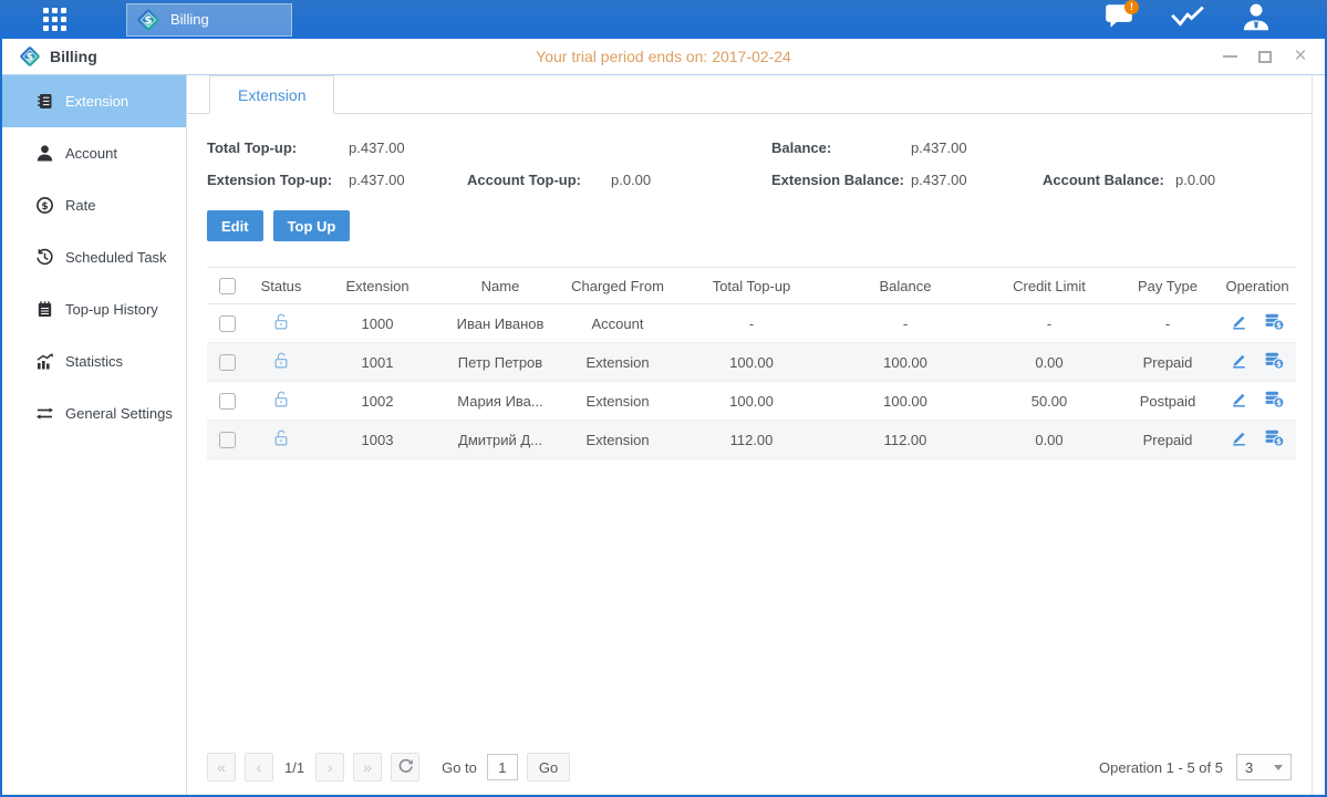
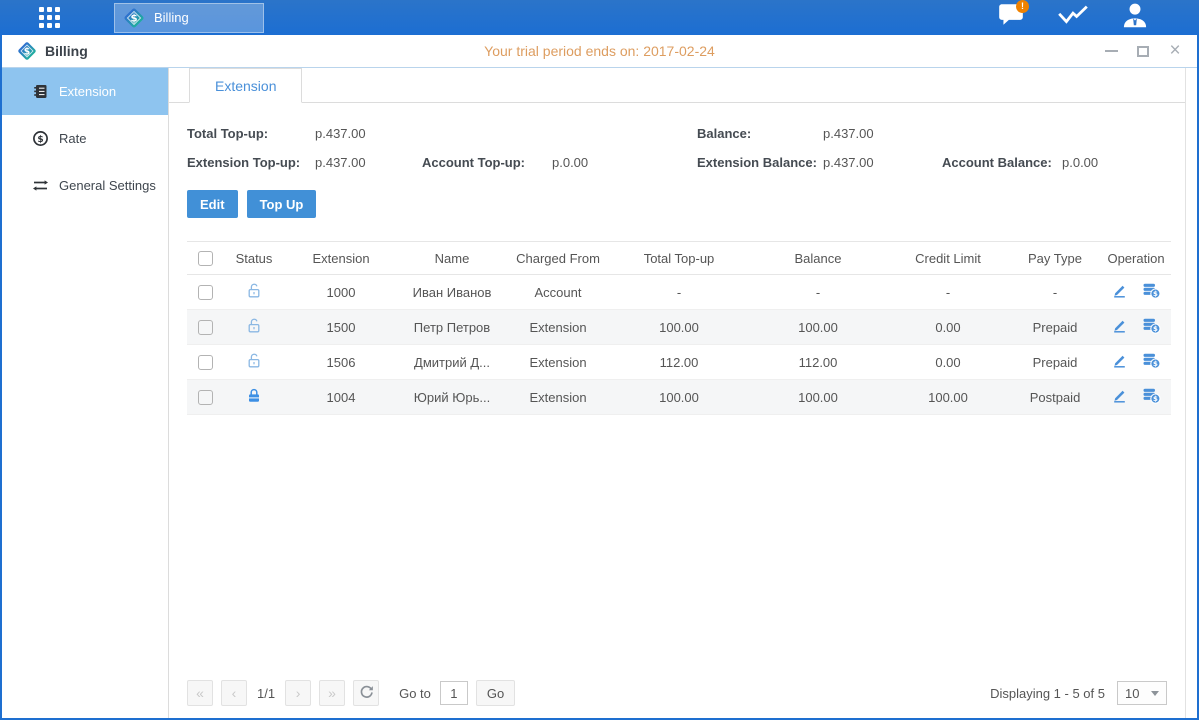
  $
  Billing
  !
  $
  Billing
  Your trial period ends on: 2017-02-24
  ×
  Extension
- Account
  $
  Rate
- Scheduled Task
- Top-up History
- Statistics
  General Settings
  Extension
  Total Top-up:
  p.437.00
  Balance:
  p.437.00
  Extension Top-up:
  p.437.00
  Account Top-up:
  p.0.00
  Extension Balance:
  p.437.00
  Account Balance:
  p.0.00
  Edit
  Top Up
  	Status	Extension	Name	Charged From	Total Top-up	Balance	Credit Limit	Pay Type	Operation
  		1000	Иван Иванов	Account	-	-	-	-	$
- 		1001	Петр Петров	Extension	100.00	100.00	0.00	Prepaid	$
+ 		1500	Петр Петров	Extension	100.00	100.00	0.00	Prepaid	$
- 		1002	Мария Ива...	Extension	100.00	100.00	50.00	Postpaid	$
- 		1003	Дмитрий Д...	Extension	112.00	112.00	0.00	Prepaid	$
+ 		1506	Дмитрий Д...	Extension	112.00	112.00	0.00	Prepaid	$
+ 		1004	Юрий Юрь...	Extension	100.00	100.00	100.00	Postpaid	$
  «
  ‹
  1/1
  ›
  »
  Go to
  1
  Go
- Operation 1 - 5 of 5
+ Displaying 1 - 5 of 5
- 3
+ 10
